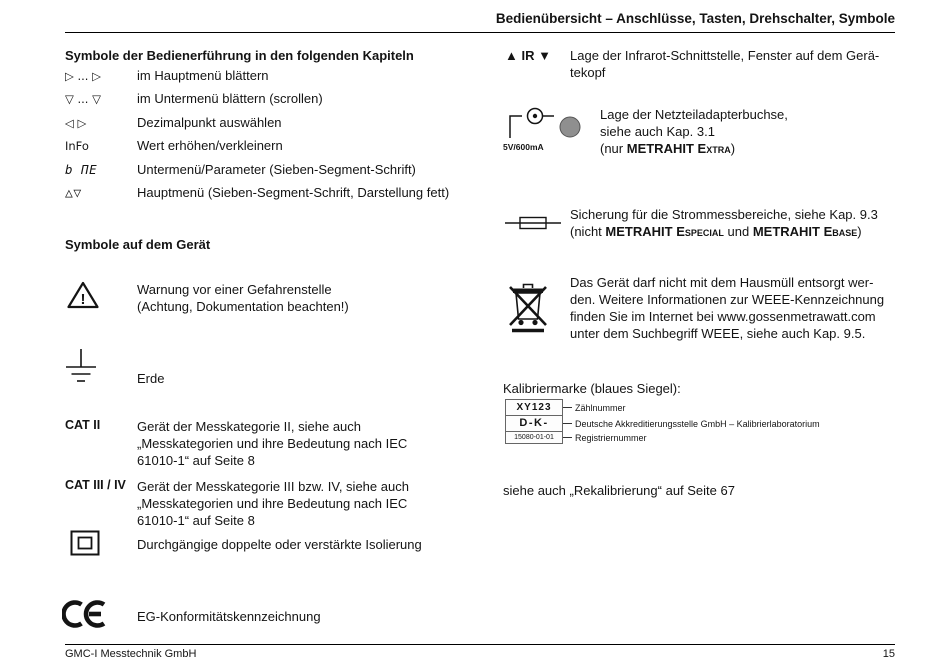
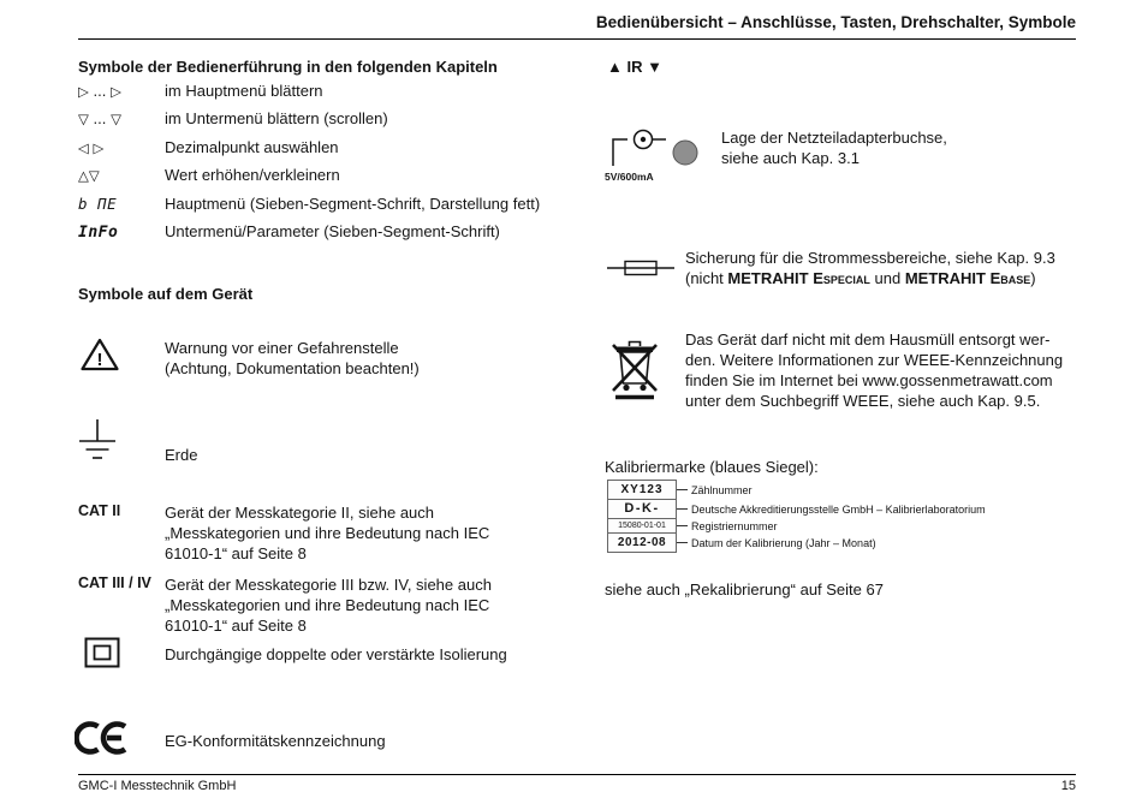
  Bedienübersicht – Anschlüsse, Tasten, Drehschalter, Symbole
  Symbole der Bedienerführung in den folgenden Kapiteln
  ▷ ... ▷
  im Hauptmenü blättern
  ▽ ... ▽
  im Untermenü blättern (scrollen)
  ◁ ▷
  Dezimalpunkt auswählen
- InFo
+ △▽
  Wert erhöhen/verkleinern
  b ΠE
- Untermenü/Parameter (Sieben-Segment-Schrift)
+ Hauptmenü (Sieben-Segment-Schrift, Darstellung fett)
- △▽
+ InFo
- Hauptmenü (Sieben-Segment-Schrift, Darstellung fett)
+ Untermenü/Parameter (Sieben-Segment-Schrift)
  Symbole auf dem Gerät
  !
  Warnung vor einer Gefahrenstelle
  (Achtung, Dokumentation beachten!)
  Erde
  CAT II
  Gerät der Messkategorie II, siehe auch
  „Messkategorien und ihre Bedeutung nach IEC
  61010-1“ auf Seite 8
  CAT III / IV
  Gerät der Messkategorie III bzw. IV, siehe auch
  „Messkategorien und ihre Bedeutung nach IEC
  61010-1“ auf Seite 8
  Durchgängige doppelte oder verstärkte Isolierung
  EG-Konformitätskennzeichnung
  ▲ IR ▼
- Lage der Infrarot-Schnittstelle, Fenster auf dem Gerä-
- tekopf
  5V/600mA
  Lage der Netzteiladapterbuchse,
  siehe auch Kap. 3.1
- (nur METRAHIT Extra)
  Sicherung für die Strommessbereiche, siehe Kap. 9.3
  (nicht METRAHIT Especial und METRAHIT Ebase)
  Das Gerät darf nicht mit dem Hausmüll entsorgt wer-
  den. Weitere Informationen zur WEEE-Kennzeichnung
  finden Sie im Internet bei www.gossenmetrawatt.com
  unter dem Suchbegriff WEEE, siehe auch Kap. 9.5.
  Kalibriermarke (blaues Siegel):
  XY123
  Zählnummer
  D-K-
  Deutsche Akkreditierungsstelle GmbH – Kalibrierlaboratorium
  Registriernummer
+ 2012-08
+ Datum der Kalibrierung (Jahr – Monat)
  siehe auch „Rekalibrierung“ auf Seite 67
  GMC-I Messtechnik GmbH
  15
